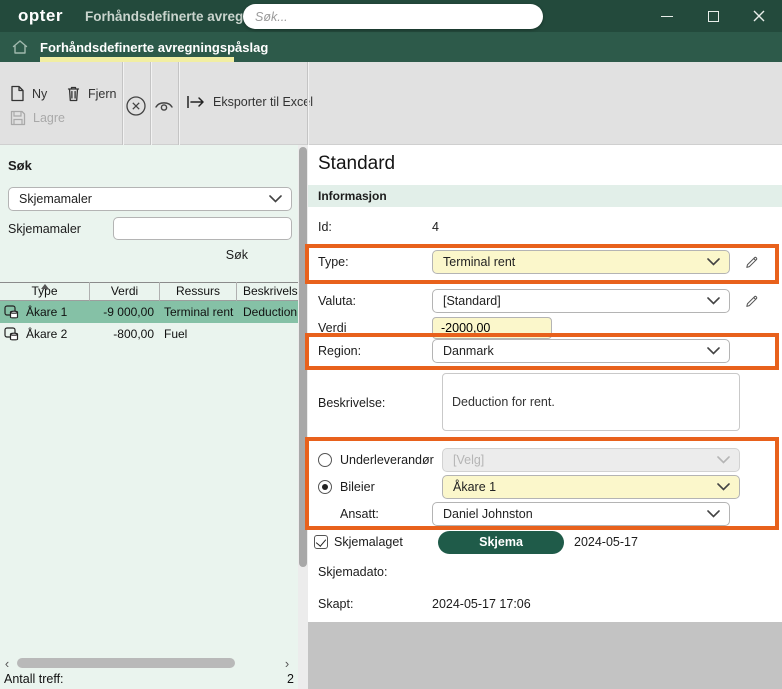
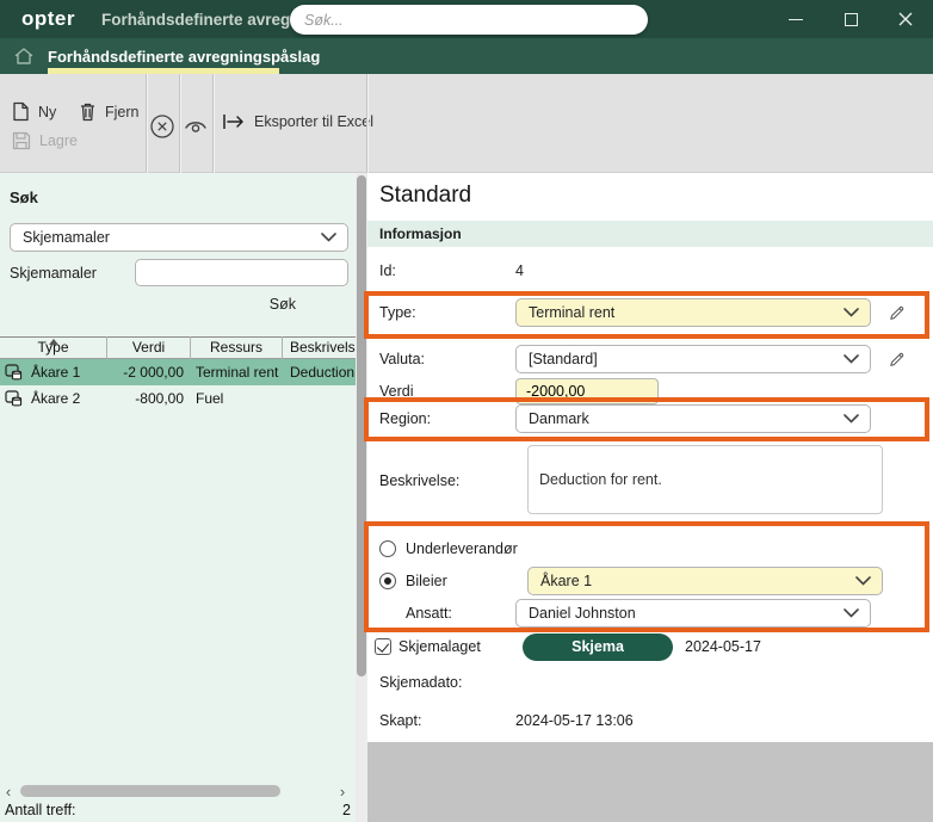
  opter
  Søk...
  Forhåndsdefinerte avregningspåslag
  Ny
  Fjern
  Lagre
  Eksporter til Excl
  Søk
  Skjemamaler
  Skjemamaler
  Søk
  Type
  Verdi
  Ressurs
  Beskrivels
  Åkare 1
- -9 000,00
+ -2 000,00
  Terminal rent
  Åkare 2
  -800,00
  Fuel
  ‹
  ›
  Antall treff:
  2
  Standard
  Informasjon
  Id:
  4
  Type:
  Terminal rent
  Valuta:
  [Standard]
  Verdi
  -2000,00
  Region:
  Danmark
  Beskrivelse:
  Deduction for rent.
  Underleverandør
- [Velg]
  Bileier
  Åkare 1
  Ansatt:
  Daniel Johnston
  Skjemalaget
  Skjema
  2024-05-17
  Skjemadato:
  Skapt:
- 2024-05-17 17:06
+ 2024-05-17 13:06
